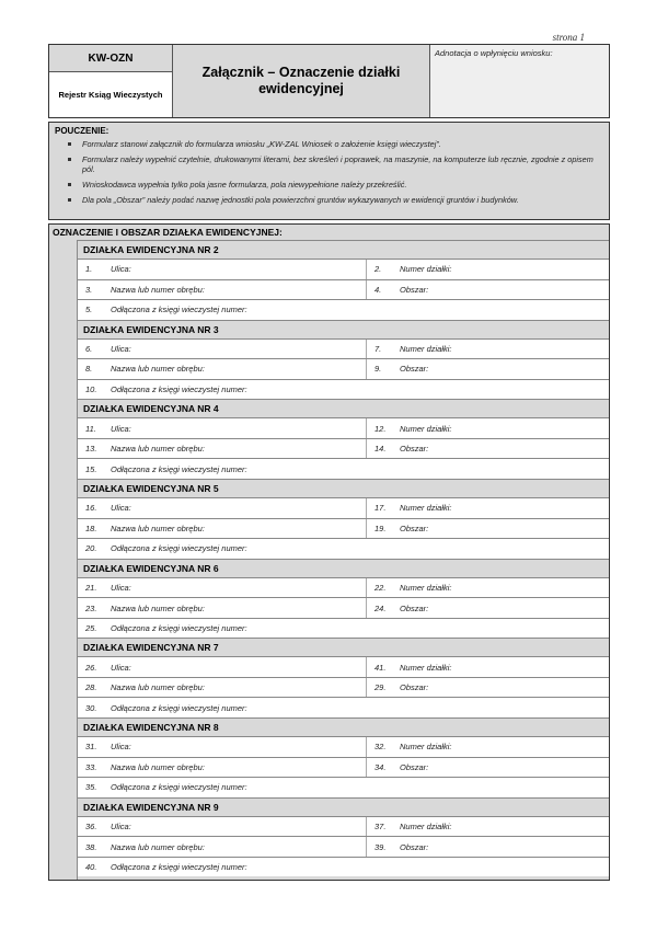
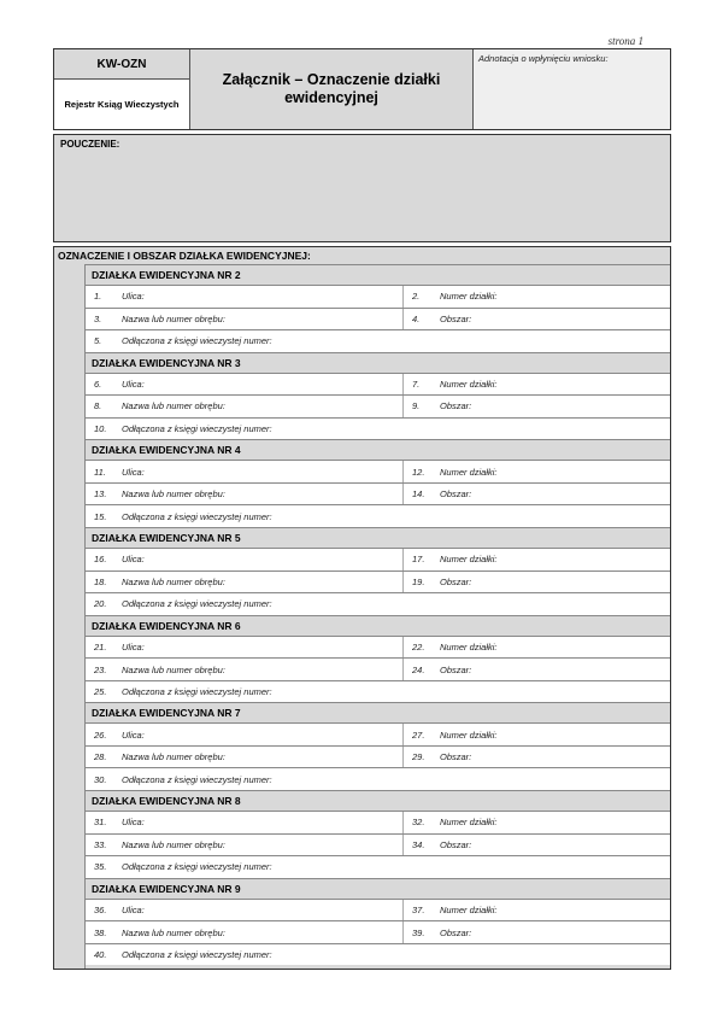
  strona 1
  KW-OZN
  Rejestr Ksiąg Wieczystych
  Załącznik – Oznaczenie działki ewidencyjnej
  Adnotacja o wpłynięciu wniosku:
  POUCZENIE:
- Formularz stanowi załącznik do formularza wniosku „KW-ZAL Wniosek o założenie księgi wieczystej”.
- Formularz należy wypełnić czytelnie, drukowanymi literami, bez skreśleń i poprawek, na maszynie, na komputerze lub ręcznie, zgodnie z opisem pól.
- Wnioskodawca wypełnia tylko pola jasne formularza, pola niewypełnione należy przekreślić.
- Dla pola „Obszar” należy podać nazwę jednostki pola powierzchni gruntów wykazywanych w ewidencji gruntów i budynków.
  OZNACZENIE I OBSZAR DZIAŁKA EWIDENCYJNEJ:
  DZIAŁKA EWIDENCYJNA NR 2
  1.
  Ulica:
  2.
  Numer działki:
  3.
  Nazwa lub numer obrębu:
  4.
  Obszar:
  5.
  Odłączona z księgi wieczystej numer:
  DZIAŁKA EWIDENCYJNA NR 3
  6.
  Ulica:
  7.
  Numer działki:
  8.
  Nazwa lub numer obrębu:
  9.
  Obszar:
  10.
  Odłączona z księgi wieczystej numer:
  DZIAŁKA EWIDENCYJNA NR 4
  11.
  Ulica:
  12.
  Numer działki:
  13.
  Nazwa lub numer obrębu:
  14.
  Obszar:
  15.
  Odłączona z księgi wieczystej numer:
  DZIAŁKA EWIDENCYJNA NR 5
  16.
  Ulica:
  17.
  Numer działki:
  18.
  Nazwa lub numer obrębu:
  19.
  Obszar:
  20.
  Odłączona z księgi wieczystej numer:
  DZIAŁKA EWIDENCYJNA NR 6
  21.
  Ulica:
  22.
  Numer działki:
  23.
  Nazwa lub numer obrębu:
  24.
  Obszar:
  25.
  Odłączona z księgi wieczystej numer:
  DZIAŁKA EWIDENCYJNA NR 7
  26.
  Ulica:
- 41.
+ 27.
  Numer działki:
  28.
  Nazwa lub numer obrębu:
  29.
  Obszar:
  30.
  Odłączona z księgi wieczystej numer:
  DZIAŁKA EWIDENCYJNA NR 8
  31.
  Ulica:
  32.
  Numer działki:
  33.
  Nazwa lub numer obrębu:
  34.
  Obszar:
  35.
  Odłączona z księgi wieczystej numer:
  DZIAŁKA EWIDENCYJNA NR 9
  36.
  Ulica:
  37.
  Numer działki:
  38.
  Nazwa lub numer obrębu:
  39.
  Obszar:
  40.
  Odłączona z księgi wieczystej numer:
